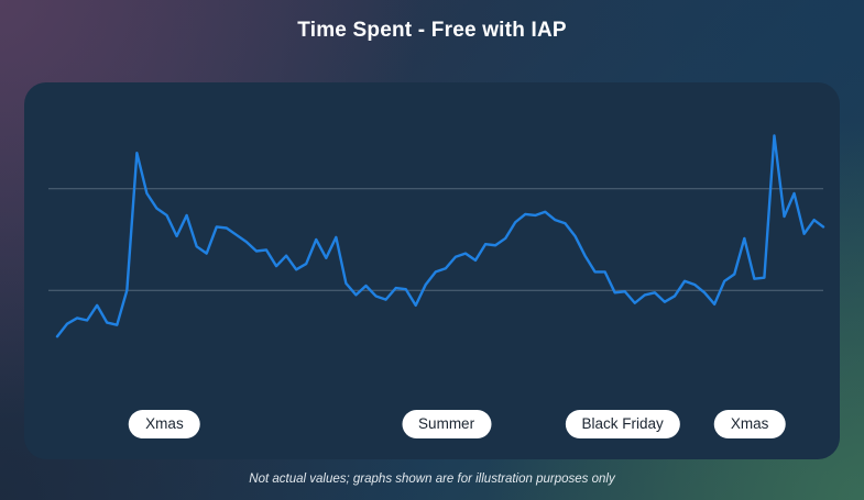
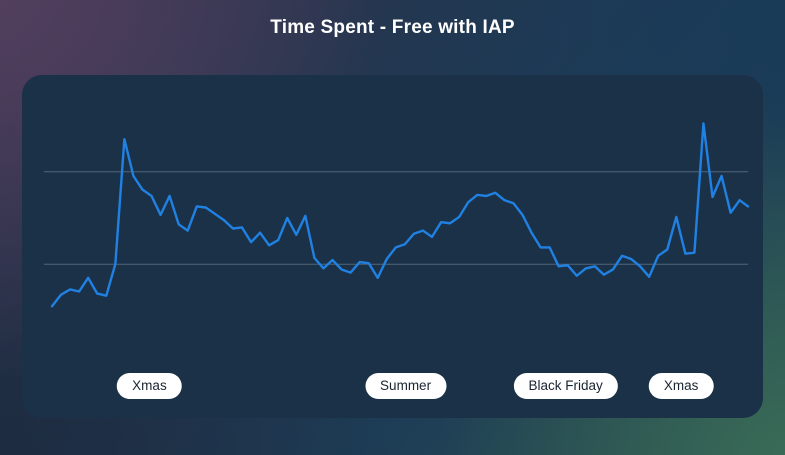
  Time Spent - Free with IAP
  Xmas
  Summer
  Black Friday
  Xmas
- Not actual values; graphs shown are for illustration purposes only
